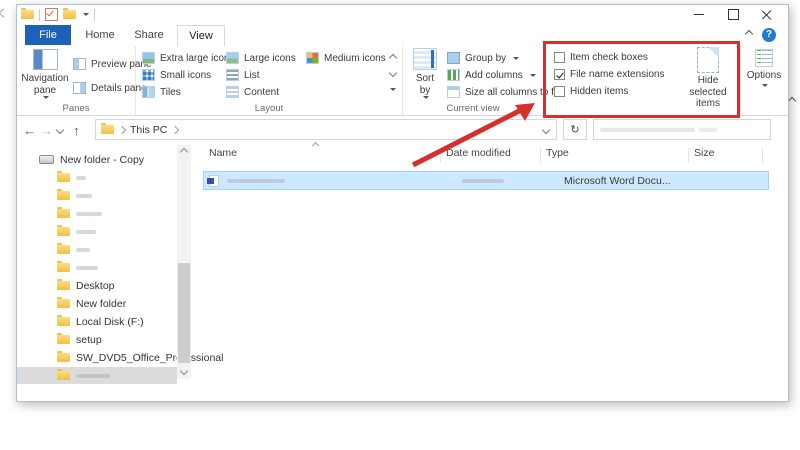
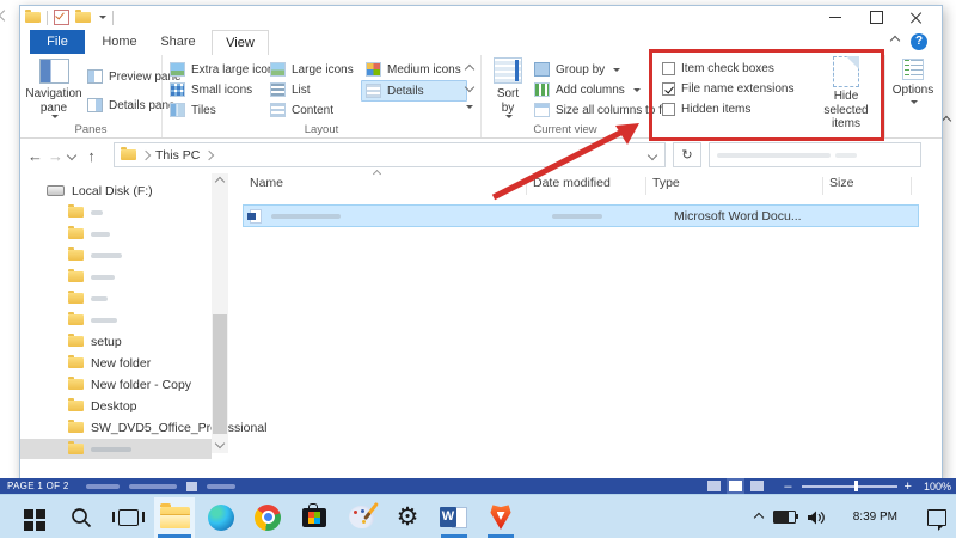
  File
  Home
  Share
  View
  ?
  Navigation pane
  Preview pane
  Details pan
  Panes
  Extra large ico
  Small icons
  Tiles
  Large icons
  List
  Content
  Medium icons
+ Details
  Layout
  Sort by
  Group by
  Add columns
  Size all columns to f
  Current view
  Item check boxes
  File name extensions
  Hidden items
  Hide selected items
  Options
  ←
  →
  ↑
  This PC
  ↻
- New folder - Copy
+ Local Disk (F:)
- Desktop
+ setup
  New folder
- Local Disk (F:)
+ New folder - Copy
- setup
+ Desktop
  SW_DVD5_Office_Prssional
  Name
  Date modified
  Type
  Size
  Microsoft Word Docu...
+ PAGE 1 OF 2
+ –
+ +
+ 100%
+ ⚙
+ 8:39 PM
